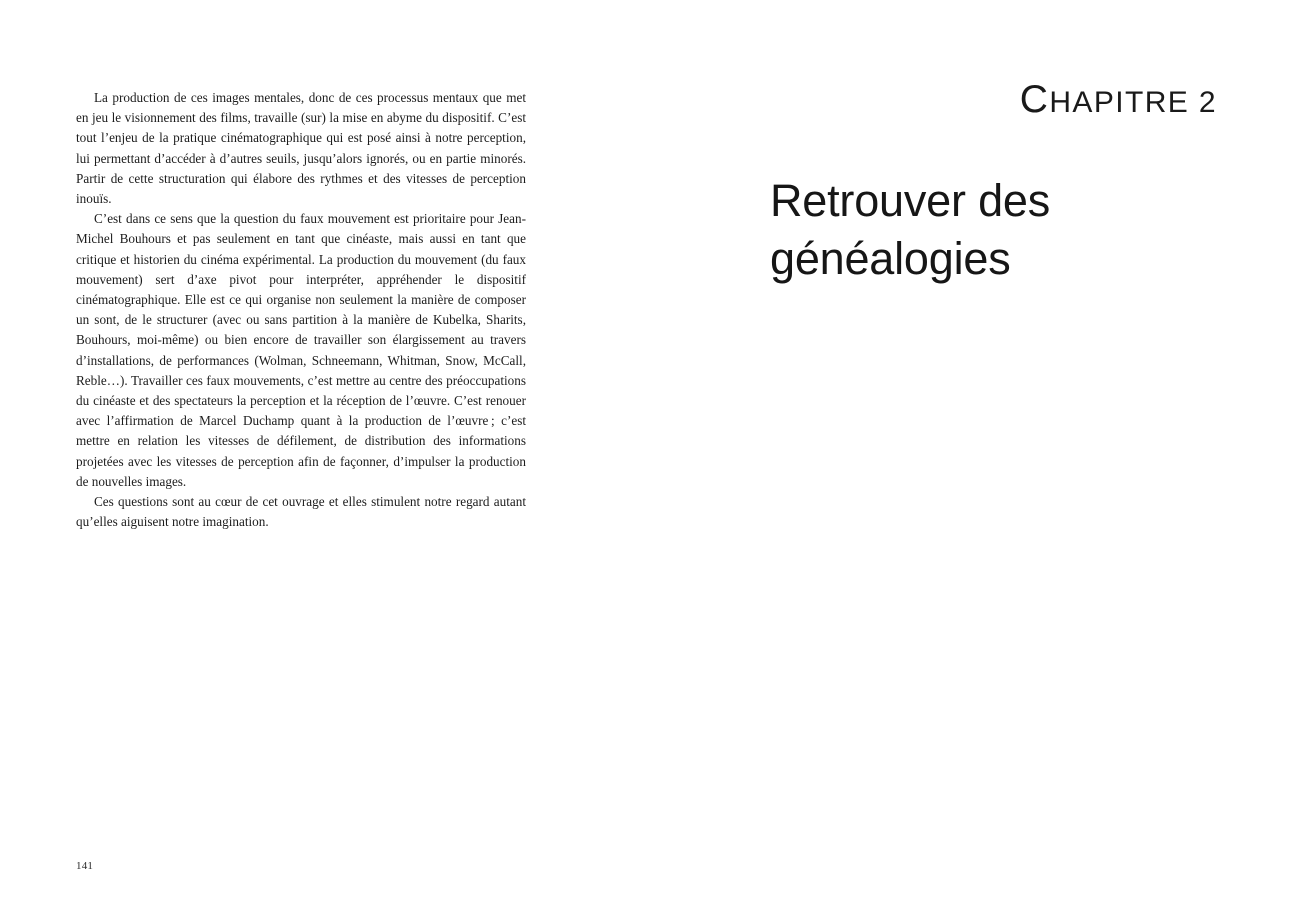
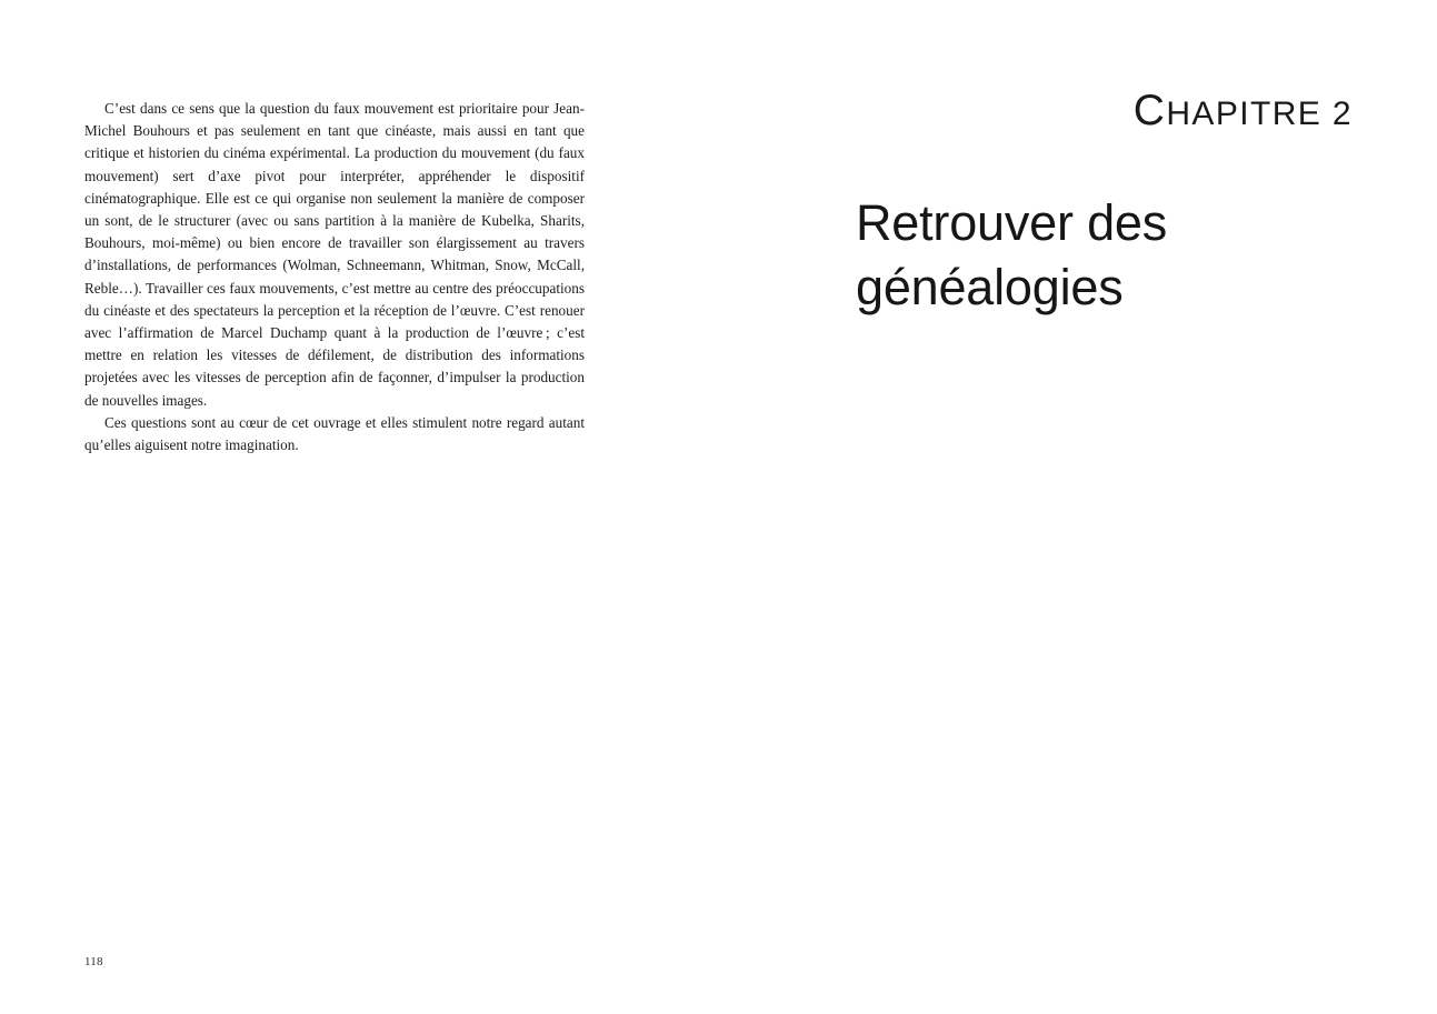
- La production de ces images mentales, donc de ces processus mentaux que met en jeu le visionnement des films, travaille (sur) la mise en abyme du dispositif. C’est tout l’enjeu de la pratique cinématographique qui est posé ainsi à notre perception, lui permettant d’accéder à d’autres seuils, jusqu’alors ignorés, ou en partie minorés. Partir de cette structuration qui élabore des rythmes et des vitesses de perception inouïs.
  C’est dans ce sens que la question du faux mouvement est prioritaire pour Jean-Michel Bouhours et pas seulement en tant que cinéaste, mais aussi en tant que critique et historien du cinéma expérimental. La production du mouvement (du faux mouvement) sert d’axe pivot pour interpréter, appréhender le dispositif cinématographique. Elle est ce qui organise non seulement la manière de composer un sont, de le structurer (avec ou sans partition à la manière de Kubelka, Sharits, Bouhours, moi-même) ou bien encore de travailler son élargissement au travers d’installations, de performances (Wolman, Schneemann, Whitman, Snow, McCall, Reble…). Travailler ces faux mouvements, c’est mettre au centre des préoccupations du cinéaste et des spectateurs la perception et la réception de l’œuvre. C’est renouer avec l’affirmation de Marcel Duchamp quant à la production de l’œuvre ; c’est mettre en relation les vitesses de défilement, de distribution des informations projetées avec les vitesses de perception afin de façonner, d’impulser la production de nouvelles images.
  Ces questions sont au cœur de cet ouvrage et elles stimulent notre regard autant qu’elles aiguisent notre imagination.
- 141
+ 118
  CHAPITRE 2
  Retrouver des
  généalogies
